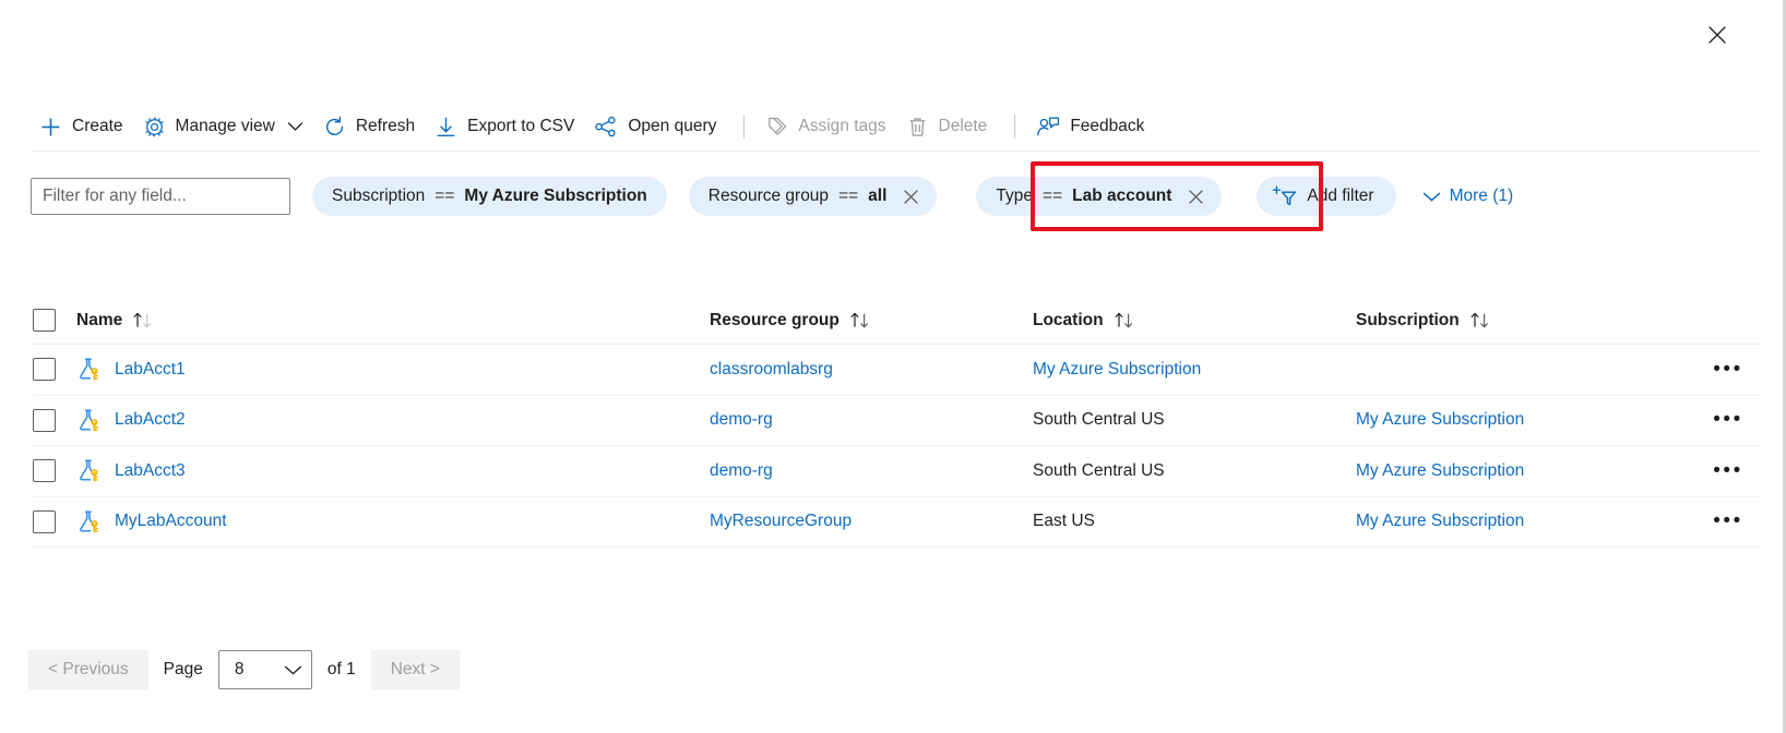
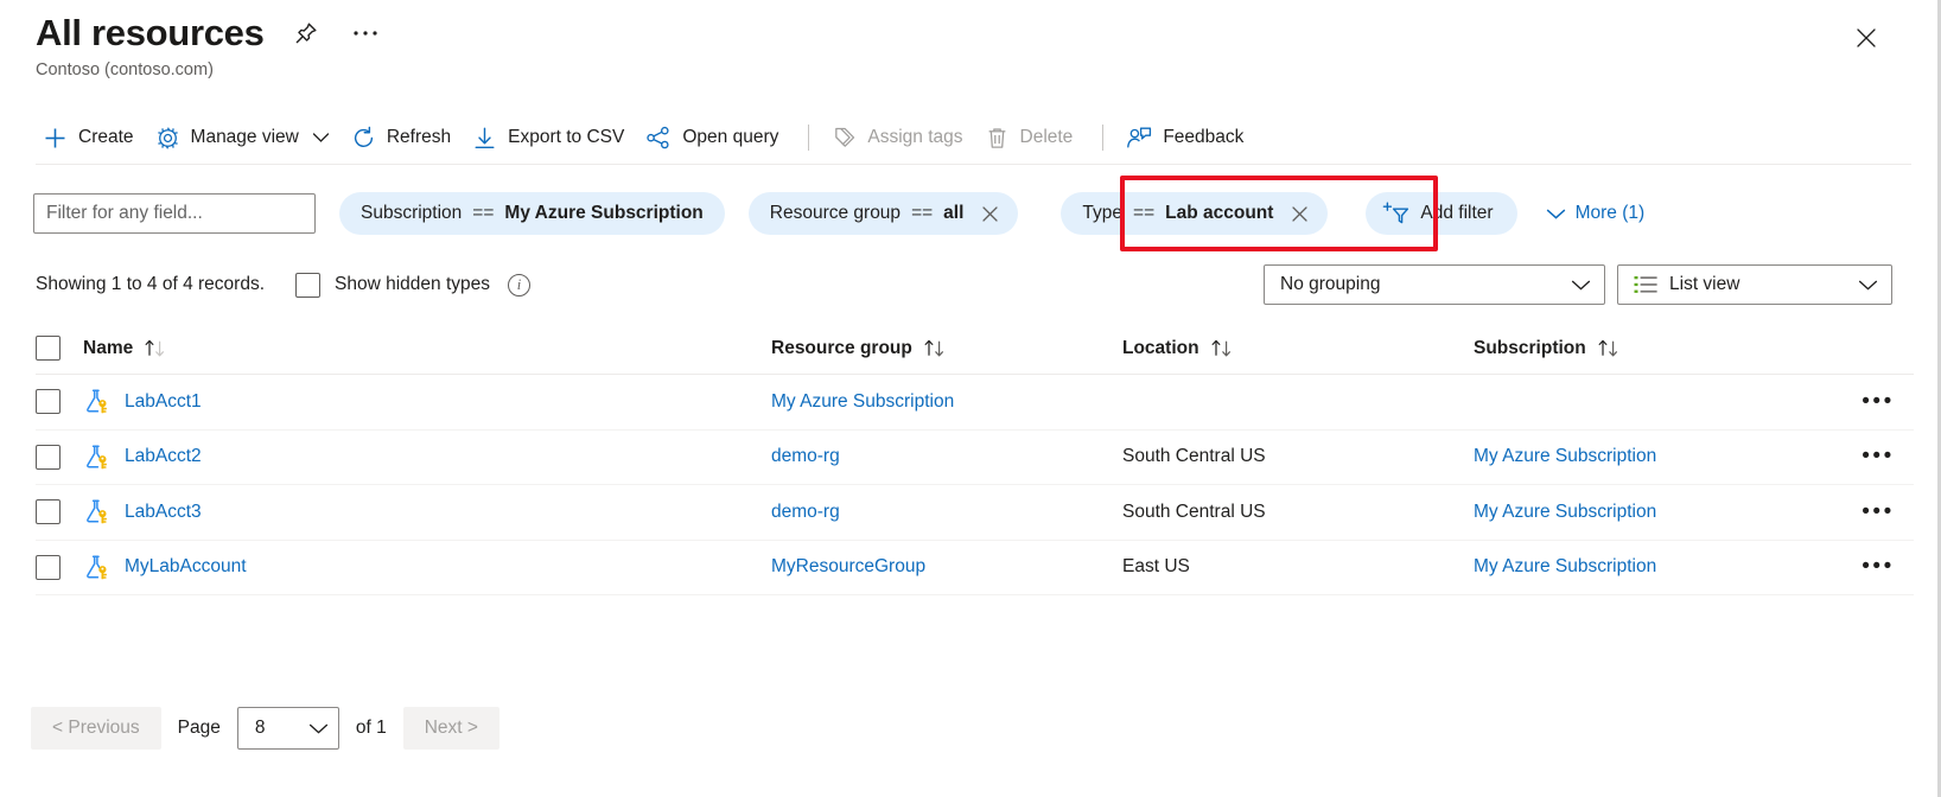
+ All resources
+ Contoso (contoso.com)
  Create
  Manage view
  Refresh
  Export to CSV
  Open query
  Assign tags
  Delete
  Feedback
  Filter for any field...
  Subscription
  ==
  My Azure Subscription
  Resource group
  ==
  all
  Type
  ==
  Lab account
  Add filter
  More (1)
+ Showing 1 to 4 of 4 records.
+ Show hidden types
+ i
+ No grouping
+ List view
  Name
  Resource group
  Location
  Subscription
  LabAcct1
- classroomlabsrg
  My Azure Subscription
  •••
  LabAcct2
  demo-rg
  South Central US
  My Azure Subscription
  •••
  LabAcct3
  demo-rg
  South Central US
  My Azure Subscription
  •••
  MyLabAccount
  MyResourceGroup
  East US
  My Azure Subscription
  •••
  < Previous
  Page
  8
  of 1
  Next >
